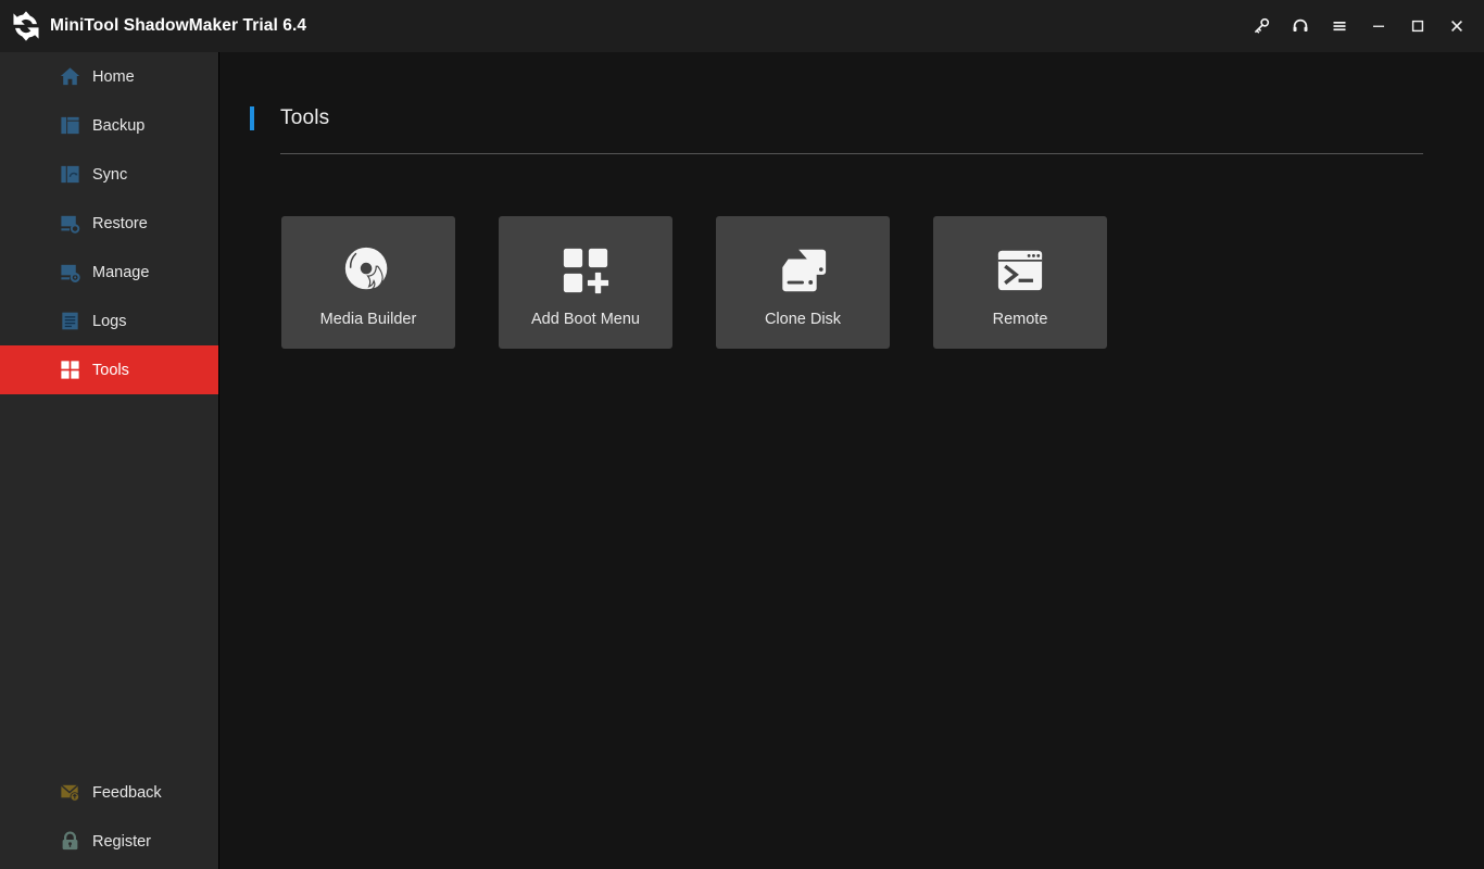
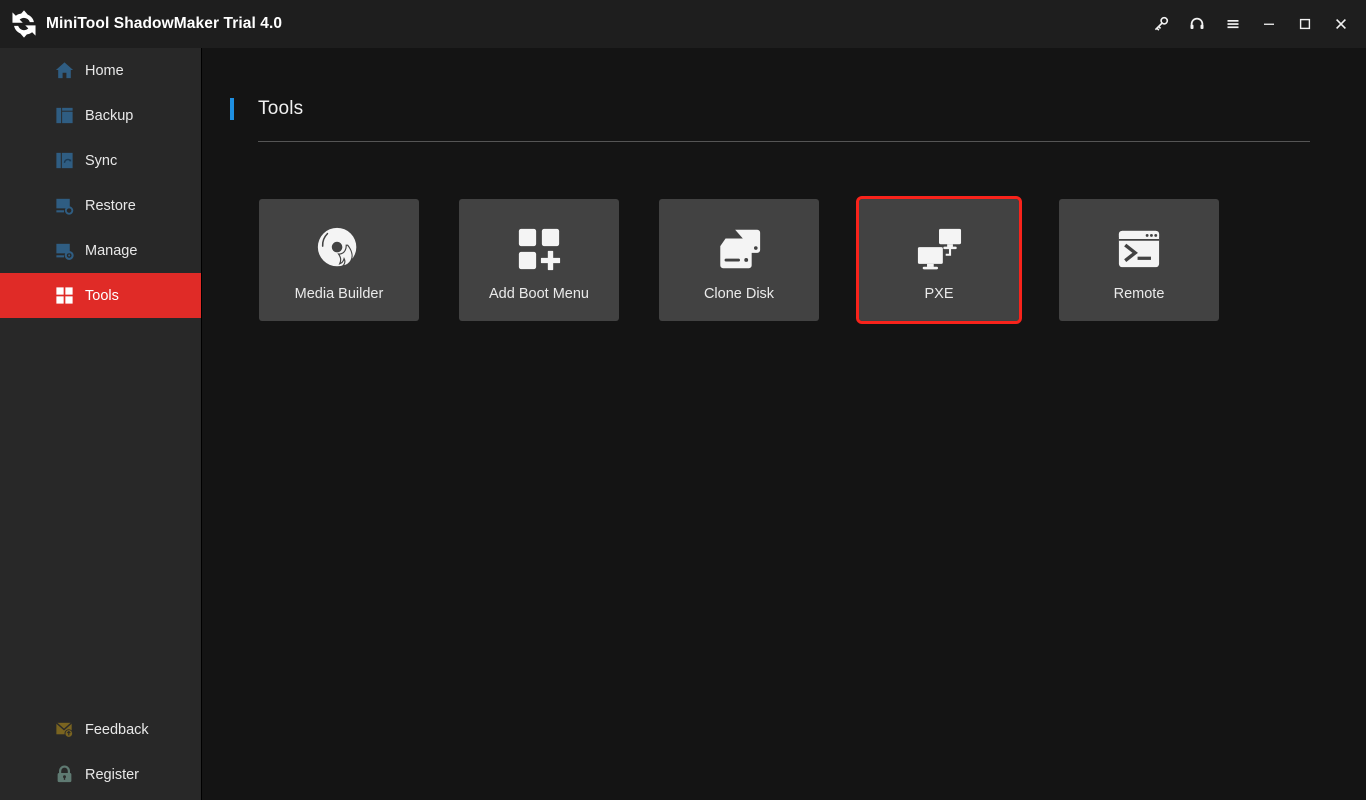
- MiniTool ShadowMaker Trial 6.4
+ MiniTool ShadowMaker Trial 4.0
  Home
  Backup
  Sync
  Restore
  Manage
- Logs
  Tools
  Feedback
  Register
  Tools
  Media Builder
  Add Boot Menu
  Clone Disk
+ PXE
  Remote
